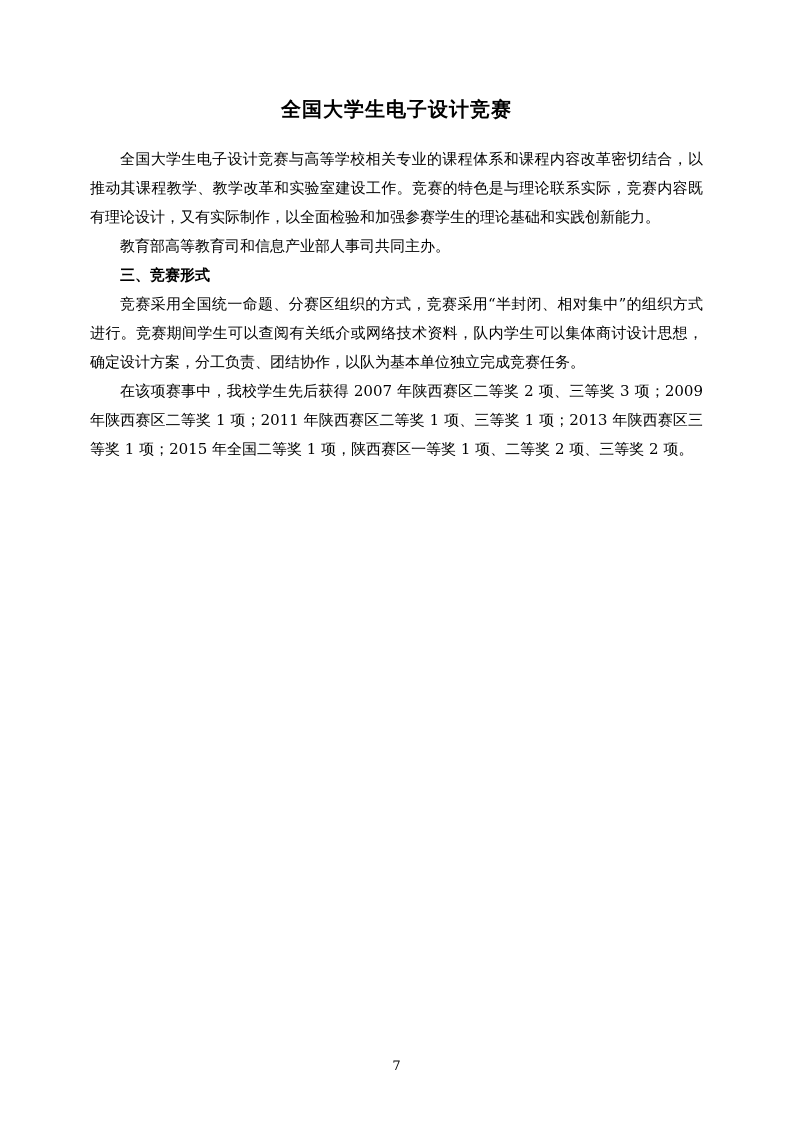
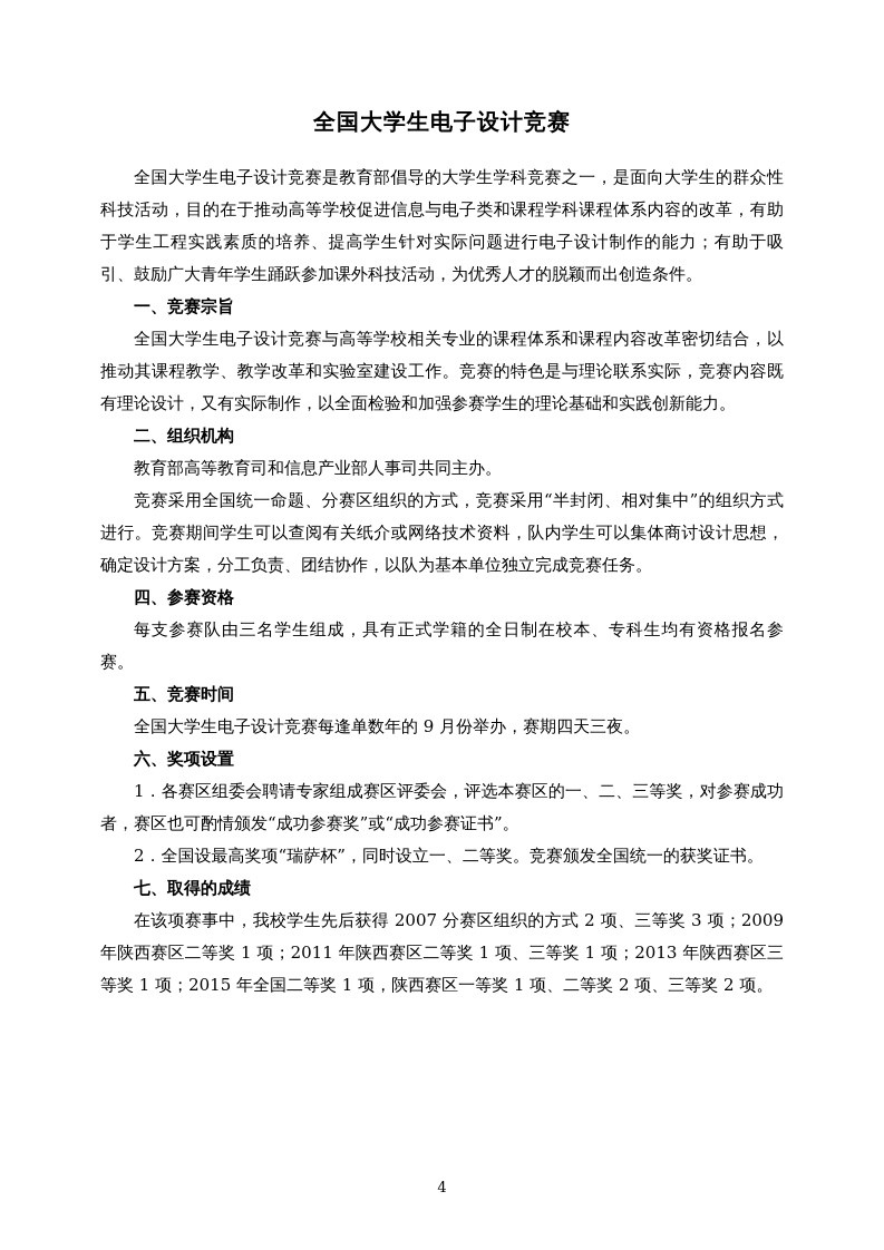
  全国大学生电子设计竞赛
+ 全国大学生电子设计竞赛是教育部倡导的大学生学科竞赛之一，是面向大学生的群众性科技活动，目的在于推动高等学校促进信息与电子类和课程学科课程体系内容的改革，有助于学生工程实践素质的培养、提高学生针对实际问题进行电子设计制作的能力；有助于吸引、鼓励广大青年学生踊跃参加课外科技活动，为优秀人才的脱颖而出创造条件。
+ 一、竞赛宗旨
  全国大学生电子设计竞赛与高等学校相关专业的课程体系和课程内容改革密切结合，以推动其课程教学、教学改革和实验室建设工作。竞赛的特色是与理论联系实际，竞赛内容既有理论设计，又有实际制作，以全面检验和加强参赛学生的理论基础和实践创新能力。
+ 二、组织机构
  教育部高等教育司和信息产业部人事司共同主办。
- 三、竞赛形式
  竞赛采用全国统一命题、分赛区组织的方式，竞赛采用“半封闭、相对集中”的组织方式进行。竞赛期间学生可以查阅有关纸介或网络技术资料，队内学生可以集体商讨设计思想，确定设计方案，分工负责、团结协作，以队为基本单位独立完成竞赛任务。
+ 四、参赛资格
+ 每支参赛队由三名学生组成，具有正式学籍的全日制在校本、专科生均有资格报名参赛。
+ 五、竞赛时间
+ 全国大学生电子设计竞赛每逢单数年的 9 月份举办，赛期四天三夜。
+ 六、奖项设置
+ 1．各赛区组委会聘请专家组成赛区评委会，评选本赛区的一、二、三等奖，对参赛成功者，赛区也可酌情颁发“成功参赛奖”或“成功参赛证书”。
+ 2．全国设最高奖项“瑞萨杯”，同时设立一、二等奖。竞赛颁发全国统一的获奖证书。
+ 七、取得的成绩
- 在该项赛事中，我校学生先后获得 2007 年陕西赛区二等奖 2 项、三等奖 3 项；2009 年陕西赛区二等奖 1 项；2011 年陕西赛区二等奖 1 项、三等奖 1 项；2013 年陕西赛区三等奖 1 项；2015 年全国二等奖 1 项，陕西赛区一等奖 1 项、二等奖 2 项、三等奖 2 项。
+ 在该项赛事中，我校学生先后获得 2007 分赛区组织的方式 2 项、三等奖 3 项；2009 年陕西赛区二等奖 1 项；2011 年陕西赛区二等奖 1 项、三等奖 1 项；2013 年陕西赛区三等奖 1 项；2015 年全国二等奖 1 项，陕西赛区一等奖 1 项、二等奖 2 项、三等奖 2 项。
- 7
+ 4
